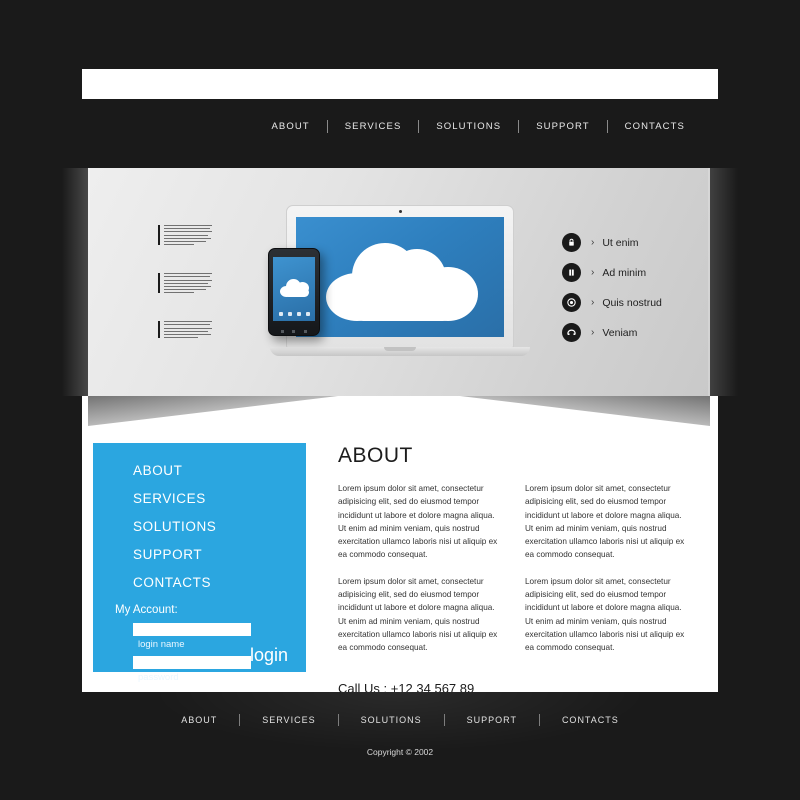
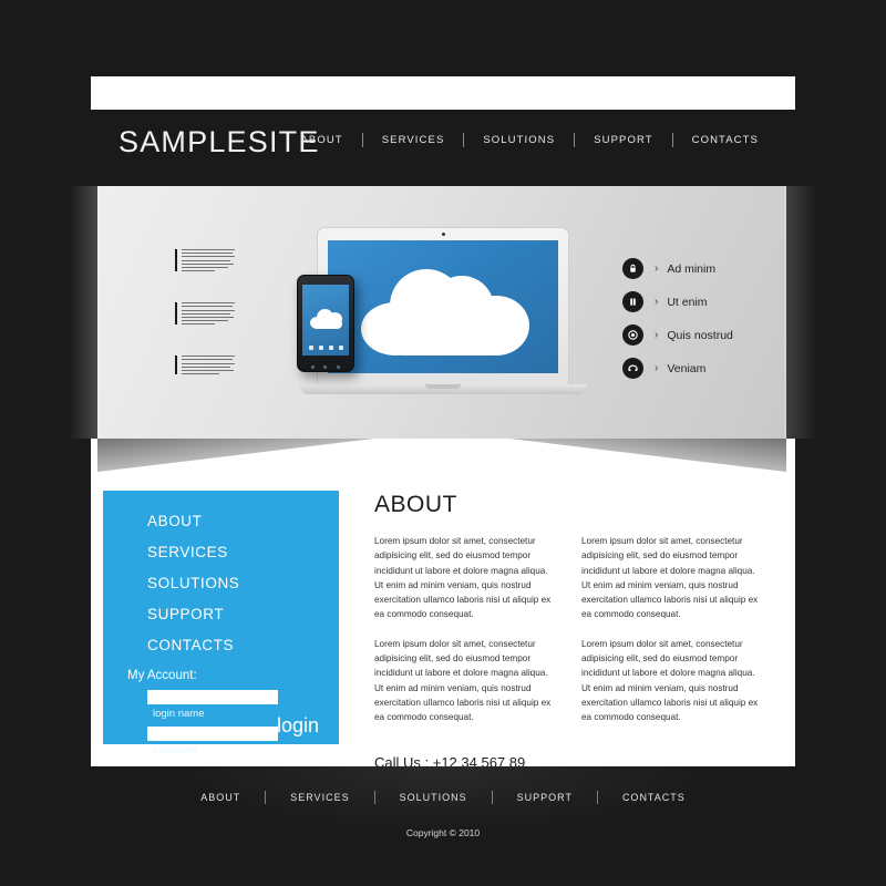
+ SAMPLESITE
  ABOUT
  SERVICES
  SOLUTIONS
  SUPPORT
  CONTACTS
  ›
- Ut enim
+ Ad minim
  ›
- Ad minim
+ Ut enim
  ›
  Quis nostrud
  ›
  Veniam
  ABOUT
  SERVICES
  SOLUTIONS
  SUPPORT
  CONTACTS
  My Account:
  login name
  login
  ABOUT
  Lorem ipsum dolor sit amet, consectetur adipisicing elit, sed do eiusmod tempor incididunt ut labore et dolore magna aliqua. Ut enim ad minim veniam, quis nostrud exercitation ullamco laboris nisi ut aliquip ex ea commodo consequat.
  Lorem ipsum dolor sit amet, consectetur adipisicing elit, sed do eiusmod tempor incididunt ut labore et dolore magna aliqua. Ut enim ad minim veniam, quis nostrud exercitation ullamco laboris nisi ut aliquip ex ea commodo consequat.
  Lorem ipsum dolor sit amet, consectetur adipisicing elit, sed do eiusmod tempor incididunt ut labore et dolore magna aliqua. Ut enim ad minim veniam, quis nostrud exercitation ullamco laboris nisi ut aliquip ex ea commodo consequat.
  Lorem ipsum dolor sit amet, consectetur adipisicing elit, sed do eiusmod tempor incididunt ut labore et dolore magna aliqua. Ut enim ad minim veniam, quis nostrud exercitation ullamco laboris nisi ut aliquip ex ea commodo consequat.
  Call Us : +12 34 567 89
  ABOUT
  SERVICES
  SOLUTIONS
  SUPPORT
  CONTACTS
- Copyright © 2002
+ Copyright © 2010
